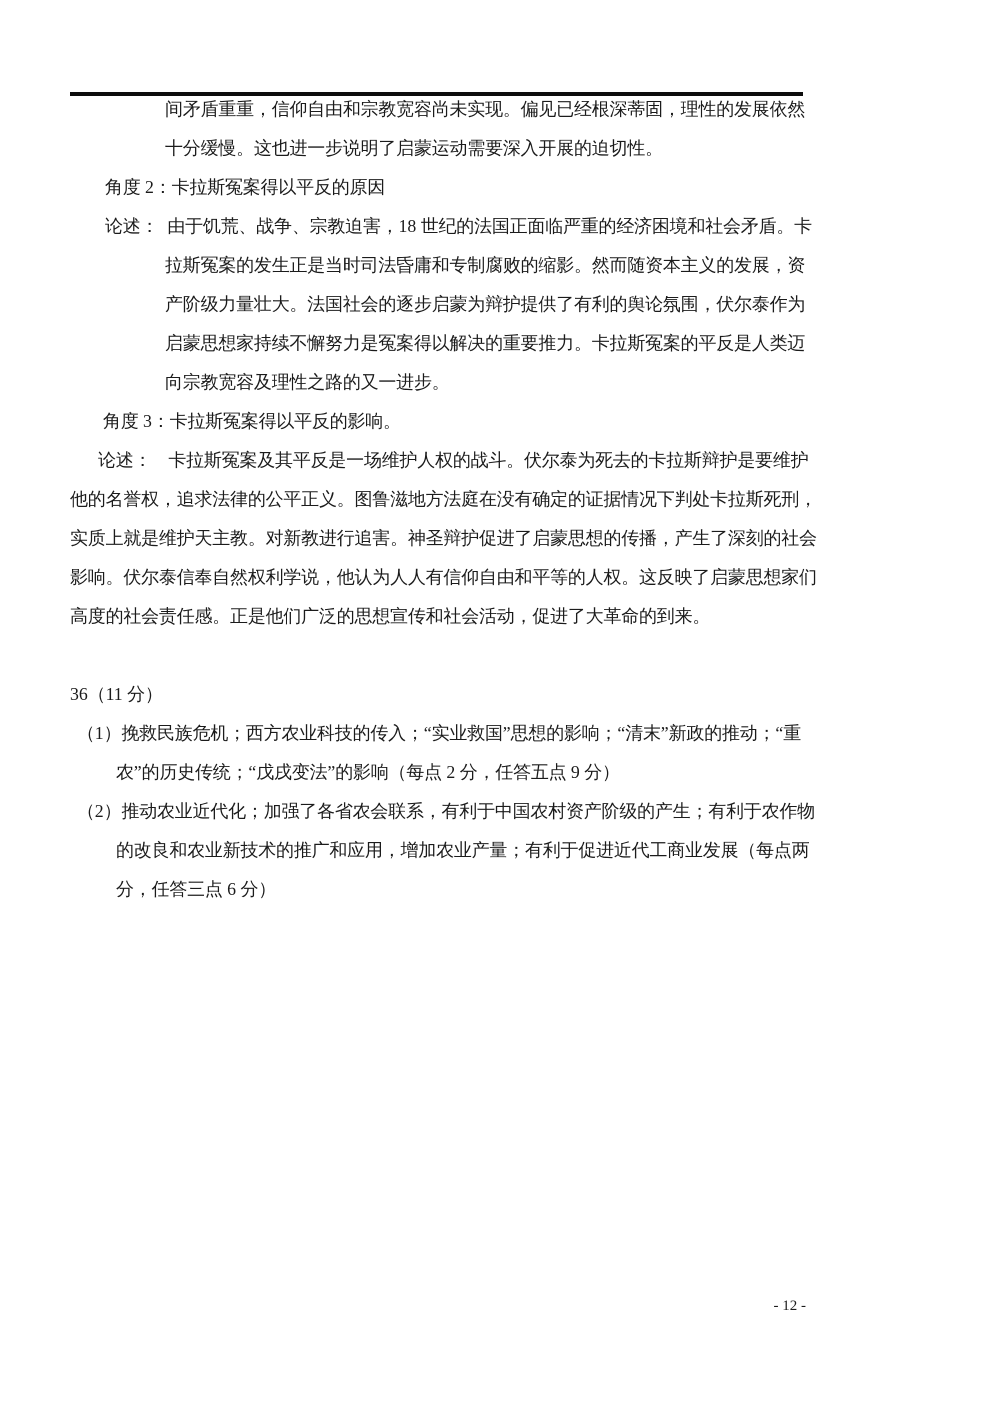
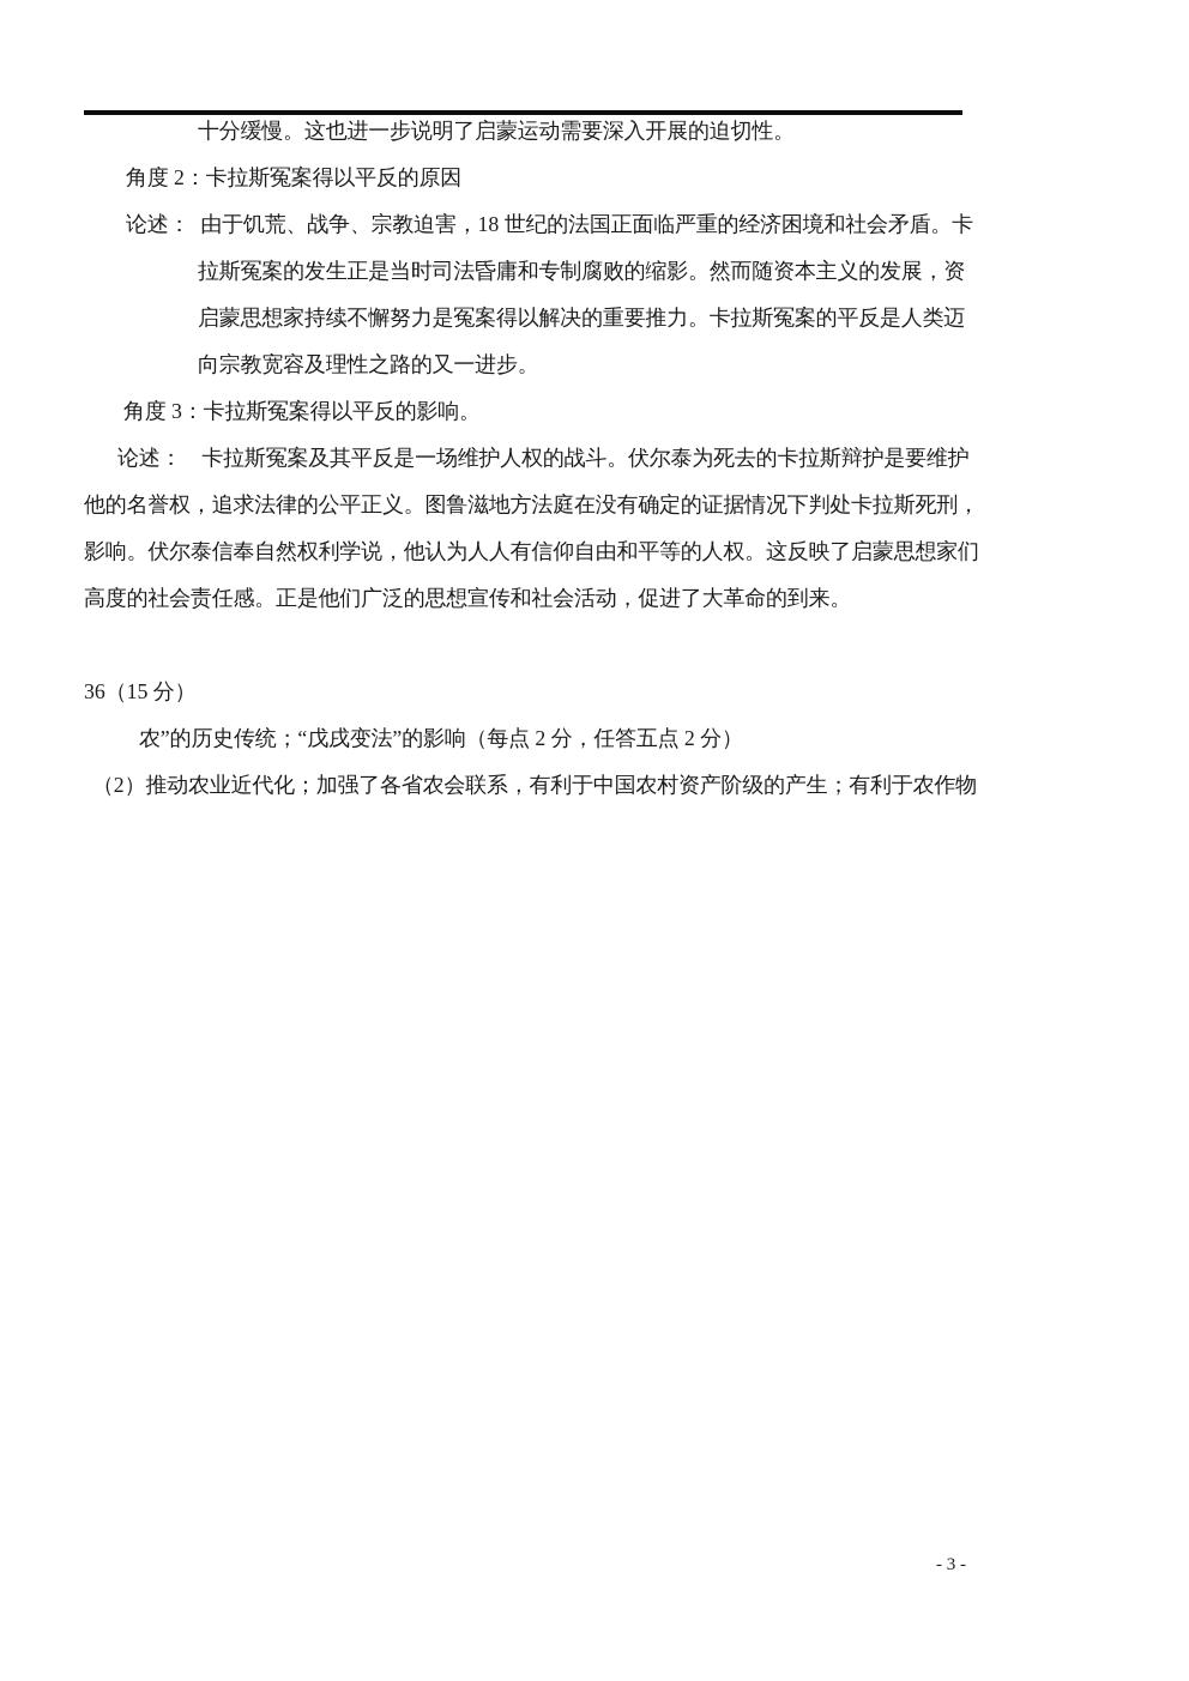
- 间矛盾重重，信仰自由和宗教宽容尚未实现。偏见已经根深蒂固，理性的发展依然
  十分缓慢。这也进一步说明了启蒙运动需要深入开展的迫切性。
  角度 2：卡拉斯冤案得以平反的原因
  论述： 由于饥荒、战争、宗教迫害，18 世纪的法国正面临严重的经济困境和社会矛盾。卡
  拉斯冤案的发生正是当时司法昏庸和专制腐败的缩影。然而随资本主义的发展，资
- 产阶级力量壮大。法国社会的逐步启蒙为辩护提供了有利的舆论氛围，伏尔泰作为
  启蒙思想家持续不懈努力是冤案得以解决的重要推力。卡拉斯冤案的平反是人类迈
  向宗教宽容及理性之路的又一进步。
  角度 3：卡拉斯冤案得以平反的影响。
  论述： 卡拉斯冤案及其平反是一场维护人权的战斗。伏尔泰为死去的卡拉斯辩护是要维护
  他的名誉权，追求法律的公平正义。图鲁滋地方法庭在没有确定的证据情况下判处卡拉斯死刑，
- 实质上就是维护天主教。对新教进行追害。神圣辩护促进了启蒙思想的传播，产生了深刻的社会
  影响。伏尔泰信奉自然权利学说，他认为人人有信仰自由和平等的人权。这反映了启蒙思想家们
  高度的社会责任感。正是他们广泛的思想宣传和社会活动，促进了大革命的到来。
- 36（11 分）
+ 36（15 分）
- （1）挽救民族危机；西方农业科技的传入；“实业救国”思想的影响；“清末”新政的推动；“重
- 农”的历史传统；“戊戌变法”的影响（每点 2 分，任答五点 9 分）
+ 农”的历史传统；“戊戌变法”的影响（每点 2 分，任答五点 2 分）
  （2）推动农业近代化；加强了各省农会联系，有利于中国农村资产阶级的产生；有利于农作物
- 的改良和农业新技术的推广和应用，增加农业产量；有利于促进近代工商业发展（每点两
- 分，任答三点 6 分）
- - 12 -
+ - 3 -
